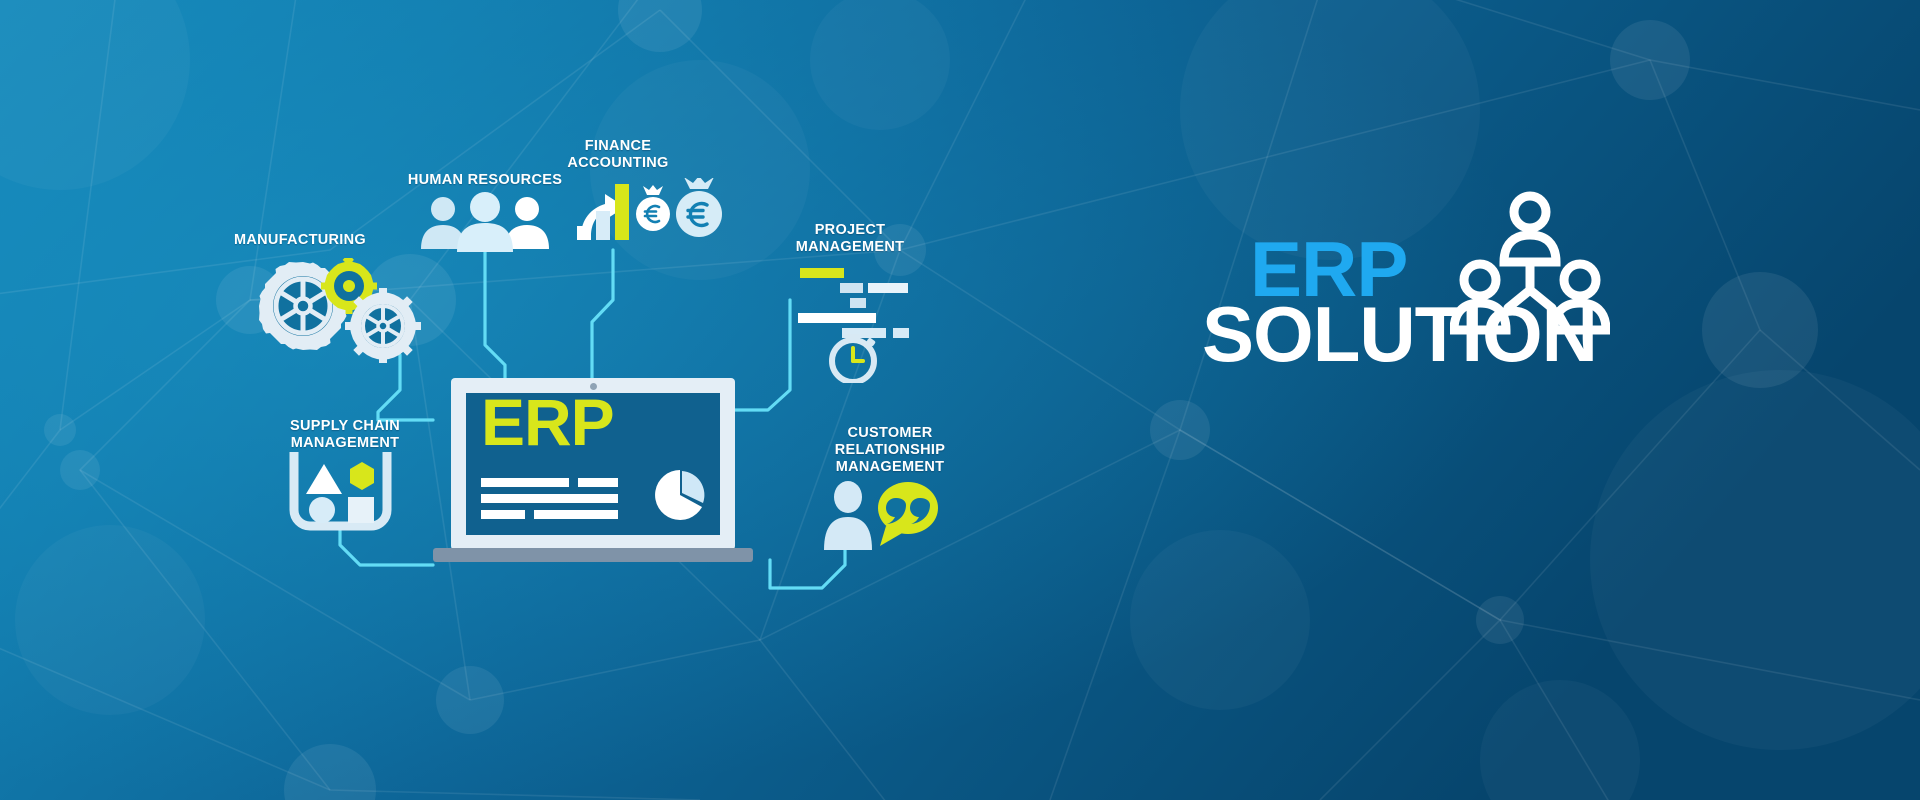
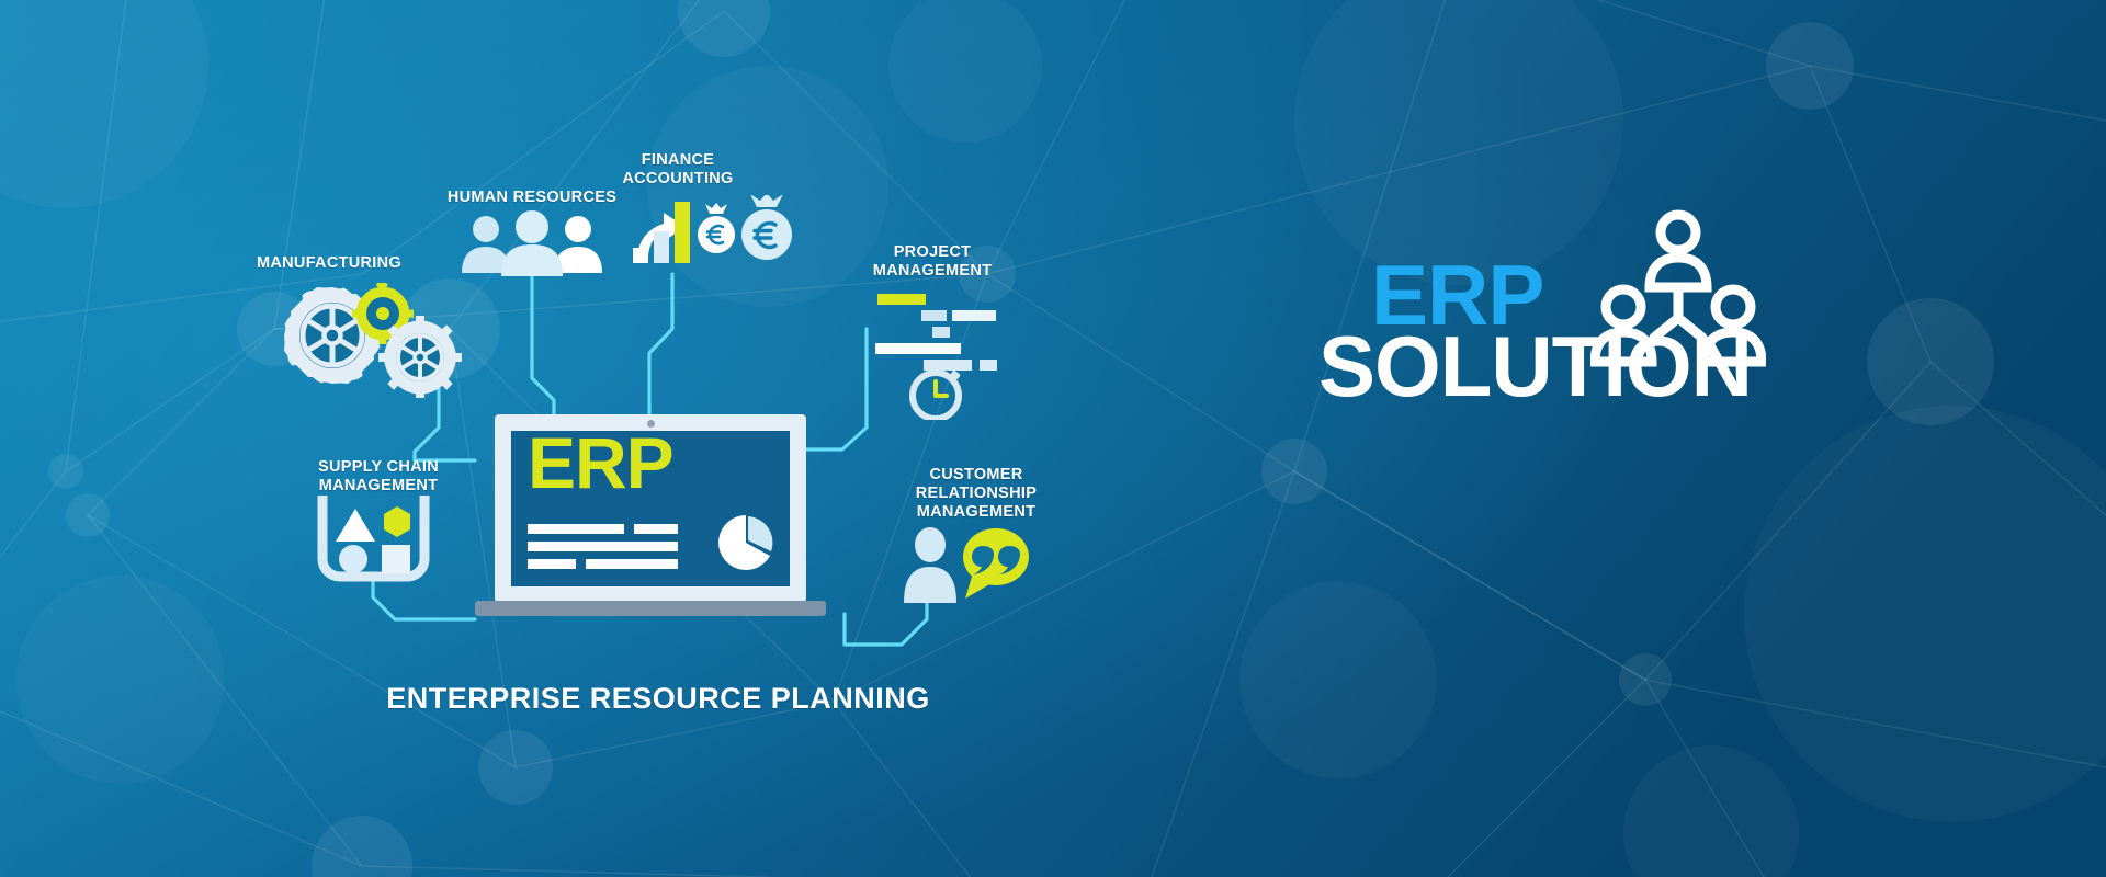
  MANUFACTURING
  HUMAN RESOURCES
  FINANCE
  ACCOUNTING
  PROJECT
  MANAGEMENT
  SUPPLY CHAIN
  MANAGEMENT
  CUSTOMER
  RELATIONSHIP
  MANAGEMENT
  ERP
+ ENTERPRISE RESOURCE PLANNING
  ERP
  SOLUTO
